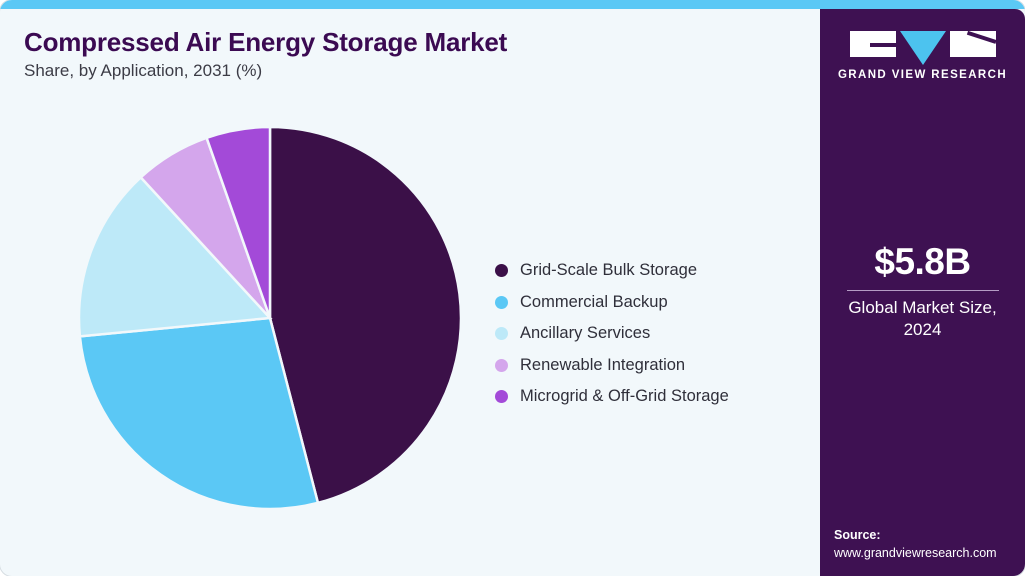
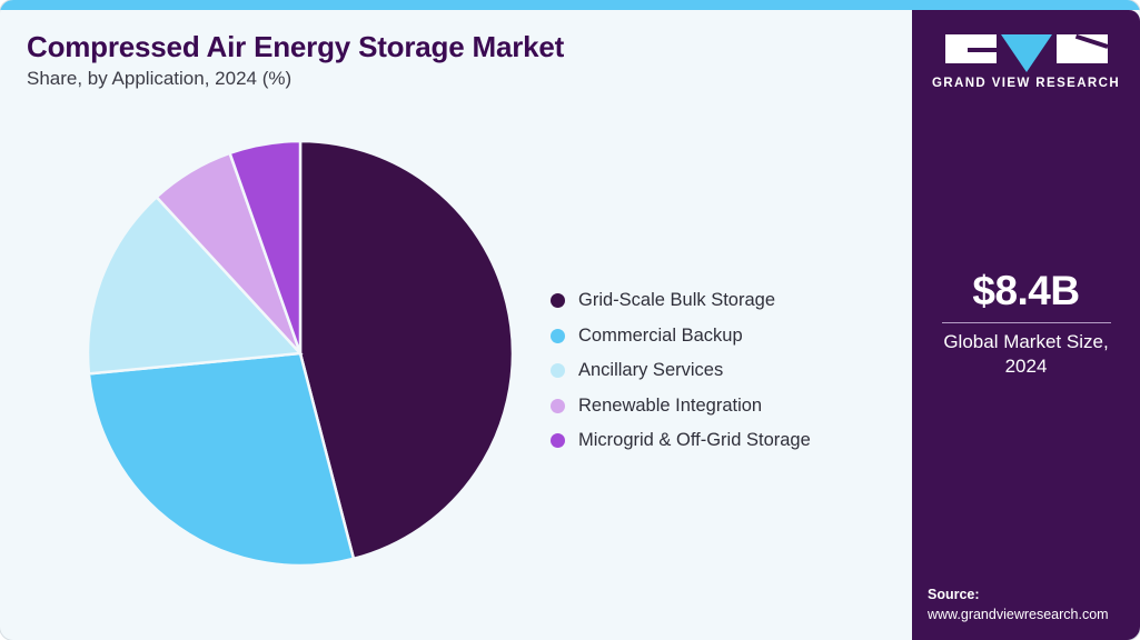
  Compressed Air Energy Storage Market
- Share, by Application, 2031 (%)
+ Share, by Application, 2024 (%)
  Grid-Scale Bulk Storage
  Commercial Backup
  Ancillary Services
  Renewable Integration
  Microgrid & Off-Grid Storage
  GRAND VIEW RESEARCH
- $5.8B
+ $8.4B
  Global Market Size, 2024
  Source:
  www.grandviewresearch.com
